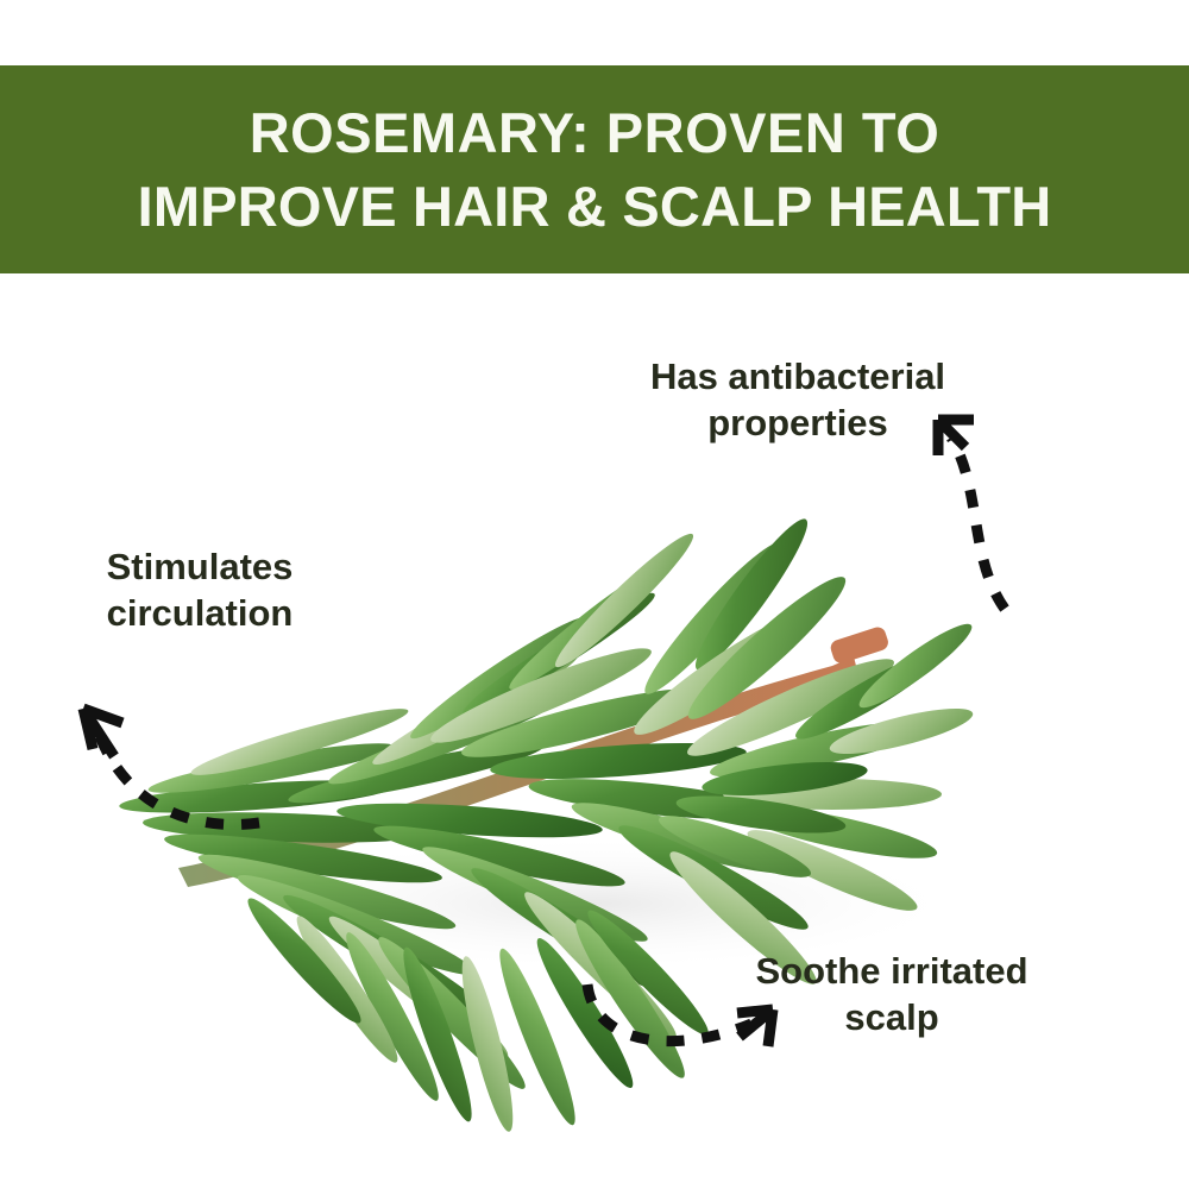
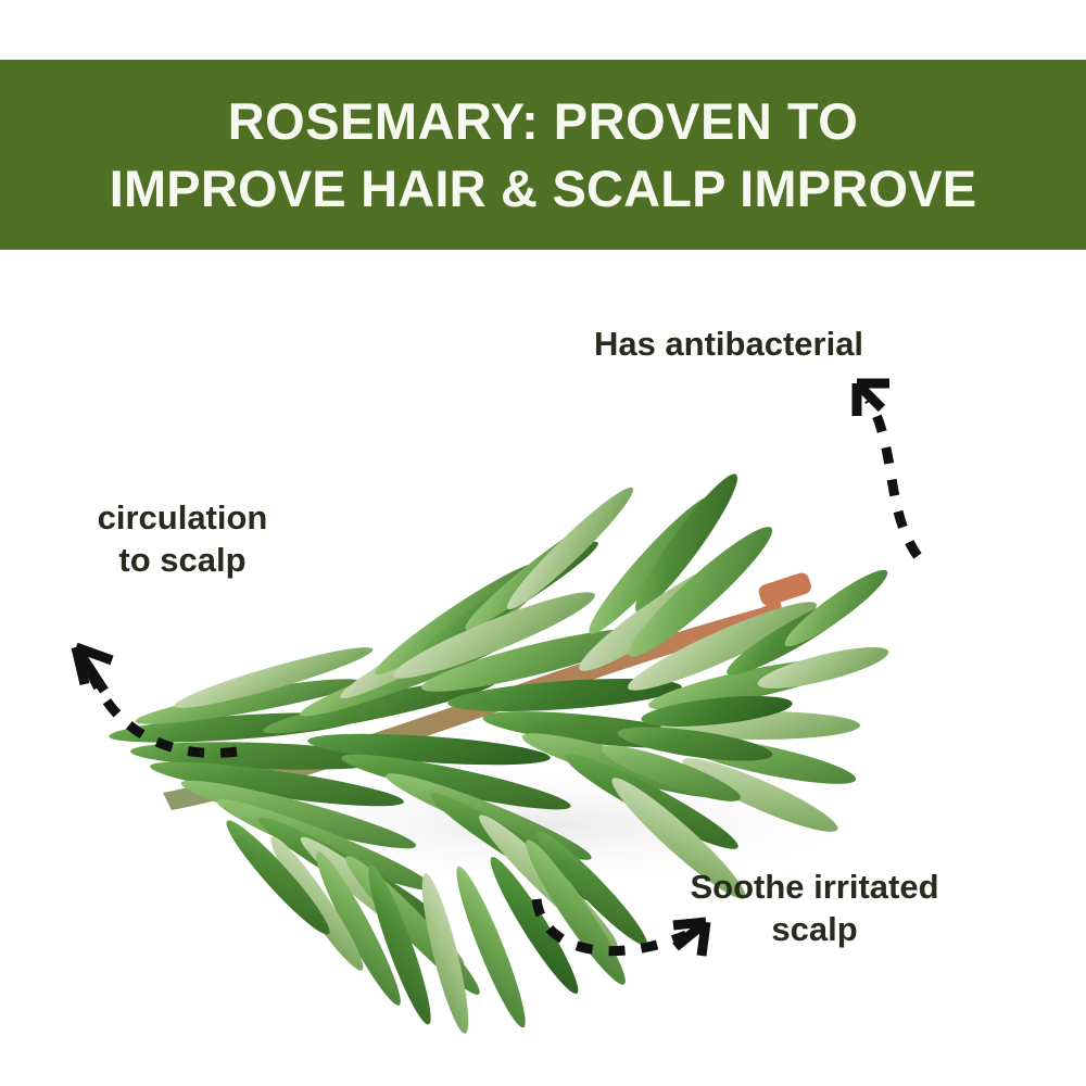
  ROSEMARY: PROVEN TO
- IMPROVE HAIR & SCALP HEALTH
+ IMPROVE HAIR & SCALP IMPROVE
  Has antibacterial
- properties
- Stimulates
  circulation
+ to scalp
  Soothe irritated
  scalp
